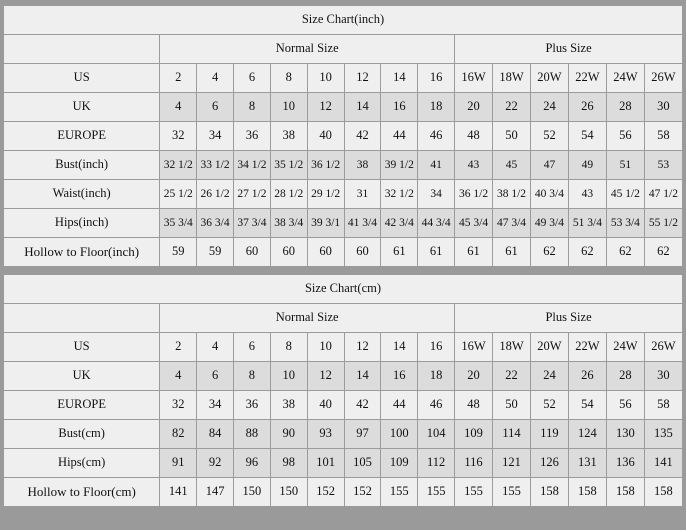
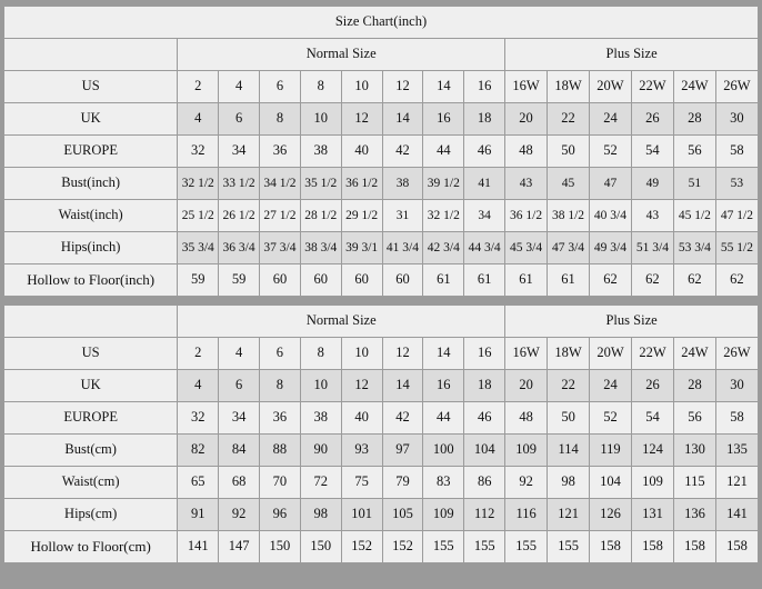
  Size Chart(inch)
  	Normal Size	Plus Size
  US	2	4	6	8	10	12	14	16	16W	18W	20W	22W	24W	26W
  UK	4	6	8	10	12	14	16	18	20	22	24	26	28	30
  EUROPE	32	34	36	38	40	42	44	46	48	50	52	54	56	58
  Bust(inch)	32 1/2	33 1/2	34 1/2	35 1/2	36 1/2	38	39 1/2	41	43	45	47	49	51	53
  Waist(inch)	25 1/2	26 1/2	27 1/2	28 1/2	29 1/2	31	32 1/2	34	36 1/2	38 1/2	40 3/4	43	45 1/2	47 1/2
  Hips(inch)	35 3/4	36 3/4	37 3/4	38 3/4	39 3/1	41 3/4	42 3/4	44 3/4	45 3/4	47 3/4	49 3/4	51 3/4	53 3/4	55 1/2
  Hollow to Floor(inch)	59	59	60	60	60	60	61	61	61	61	62	62	62	62
- Size Chart(cm)
  	Normal Size	Plus Size
  US	2	4	6	8	10	12	14	16	16W	18W	20W	22W	24W	26W
  UK	4	6	8	10	12	14	16	18	20	22	24	26	28	30
  EUROPE	32	34	36	38	40	42	44	46	48	50	52	54	56	58
  Bust(cm)	82	84	88	90	93	97	100	104	109	114	119	124	130	135
+ Waist(cm)	65	68	70	72	75	79	83	86	92	98	104	109	115	121
  Hips(cm)	91	92	96	98	101	105	109	112	116	121	126	131	136	141
  Hollow to Floor(cm)	141	147	150	150	152	152	155	155	155	155	158	158	158	158
